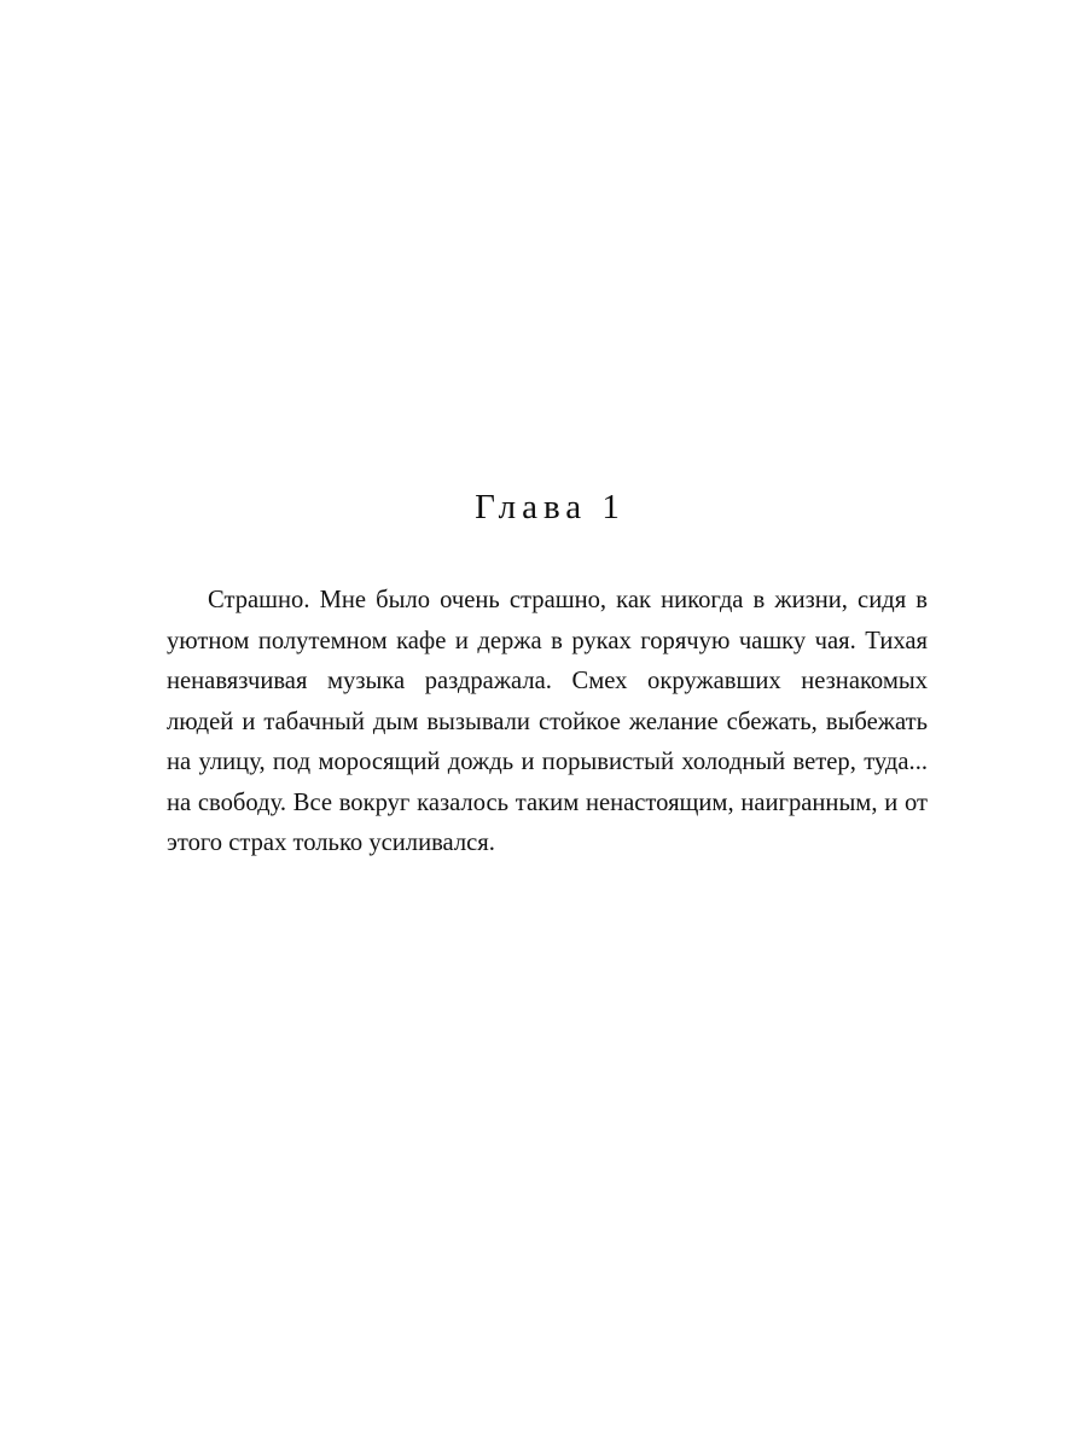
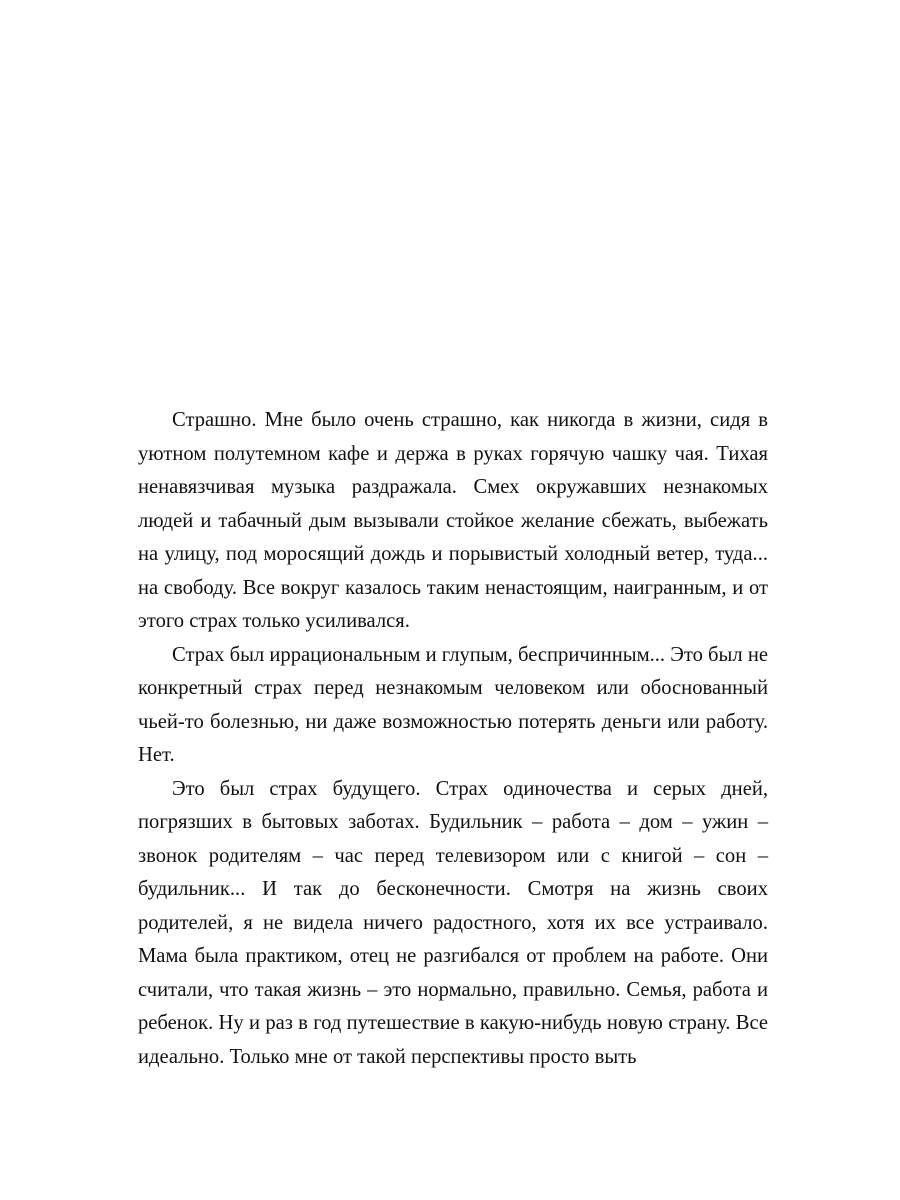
- Глава 1
  Страшно. Мне было очень страшно, как никогда в жизни, сидя в уютном полутемном кафе и держа в руках горячую чашку чая. Тихая ненавязчивая музыка раздражала. Смех окружавших незнакомых людей и табачный дым вызывали стойкое желание сбежать, выбежать на улицу, под моросящий дождь и порывистый холодный ветер, туда... на свободу. Все вокруг казалось таким ненастоящим, наигранным, и от этого страх только усиливался.
+ Страх был иррациональным и глупым, беспричинным... Это был не конкретный страх перед незнакомым человеком или обоснованный чьей-то болезнью, ни даже возможностью потерять деньги или работу. Нет.
+ Это был страх будущего. Страх одиночества и серых дней, погрязших в бытовых заботах. Будильник – работа – дом – ужин – звонок родителям – час перед телевизором или с книгой – сон – будильник... И так до бесконечности. Смотря на жизнь своих родителей, я не видела ничего радостного, хотя их все устраивало. Мама была практиком, отец не разгибался от проблем на работе. Они считали, что такая жизнь – это нормально, правильно. Семья, работа и ребенок. Ну и раз в год путешествие в какую-нибудь новую страну. Все идеально. Только мне от такой перспективы просто выть
